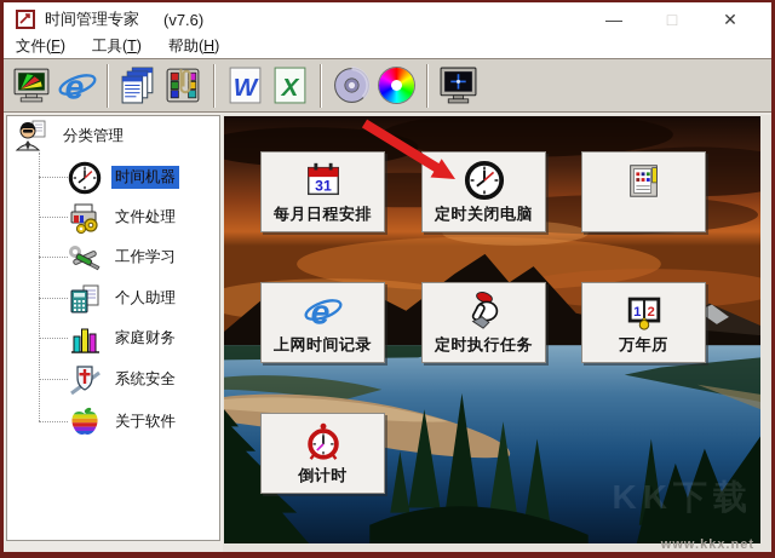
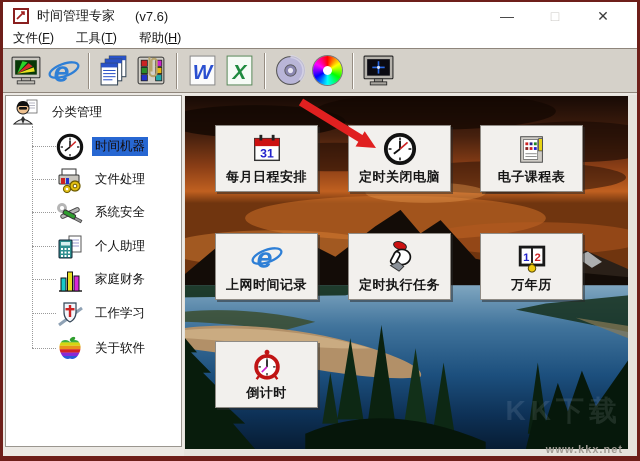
  时间管理专家
  (v7.6)
  —
  □
  ✕
  文件(F)
  工具(T)
  帮助(H)
  e
  W
  X
  分类管理
  时间机器
  文件处理
- 工作学习
+ 系统安全
  个人助理
  家庭财务
- 系统安全
+ 工作学习
  关于软件
  31
  每月日程安排
  定时关闭电脑
+ 电子课程表
  e
  上网时间记录
  定时执行任务
  1
  2
  万年历
  倒计时
  KK下载
  www.kkx.net
